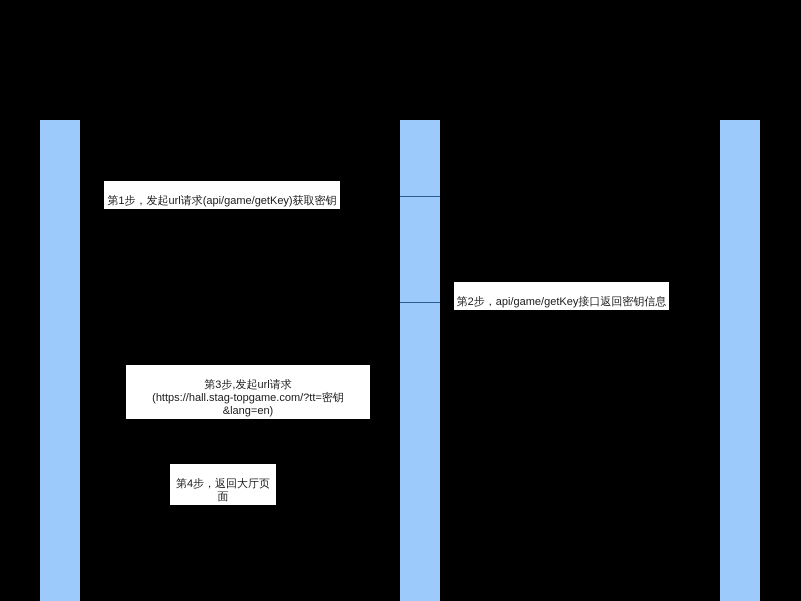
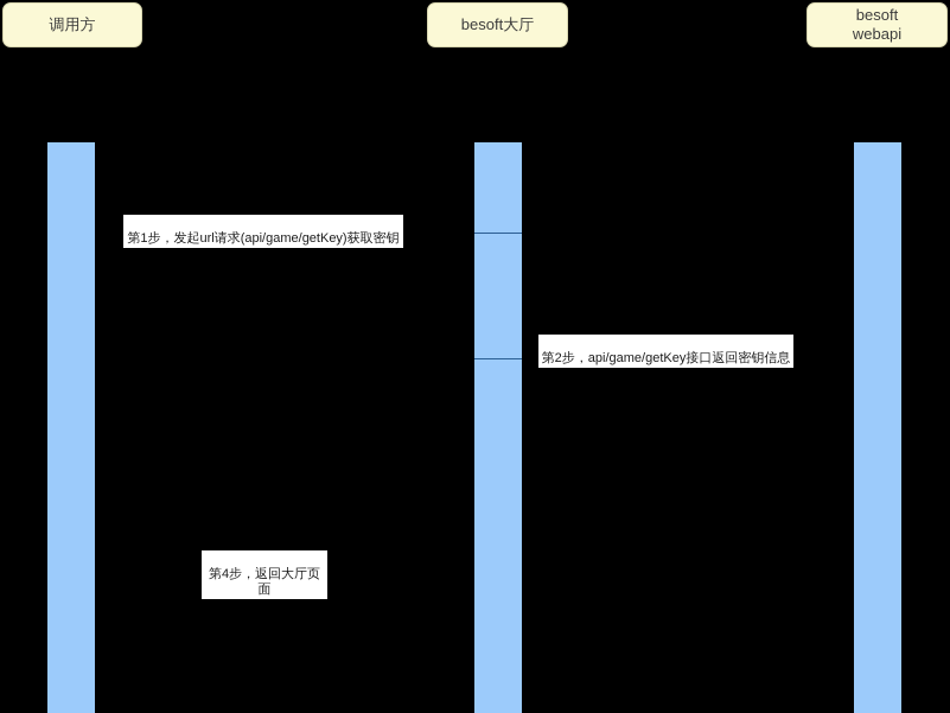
+ 调用方
+ besoft大厅
+ besoft
+ webapi
  第1步，发起url请求(api/game/getKey)获取密钥
  第2步，api/game/getKey接口返回密钥信息
- 第3步,发起url请求
- (https://hall.stag-topgame.com/?tt=密钥&lang=en)
  第4步，返回大厅页面
